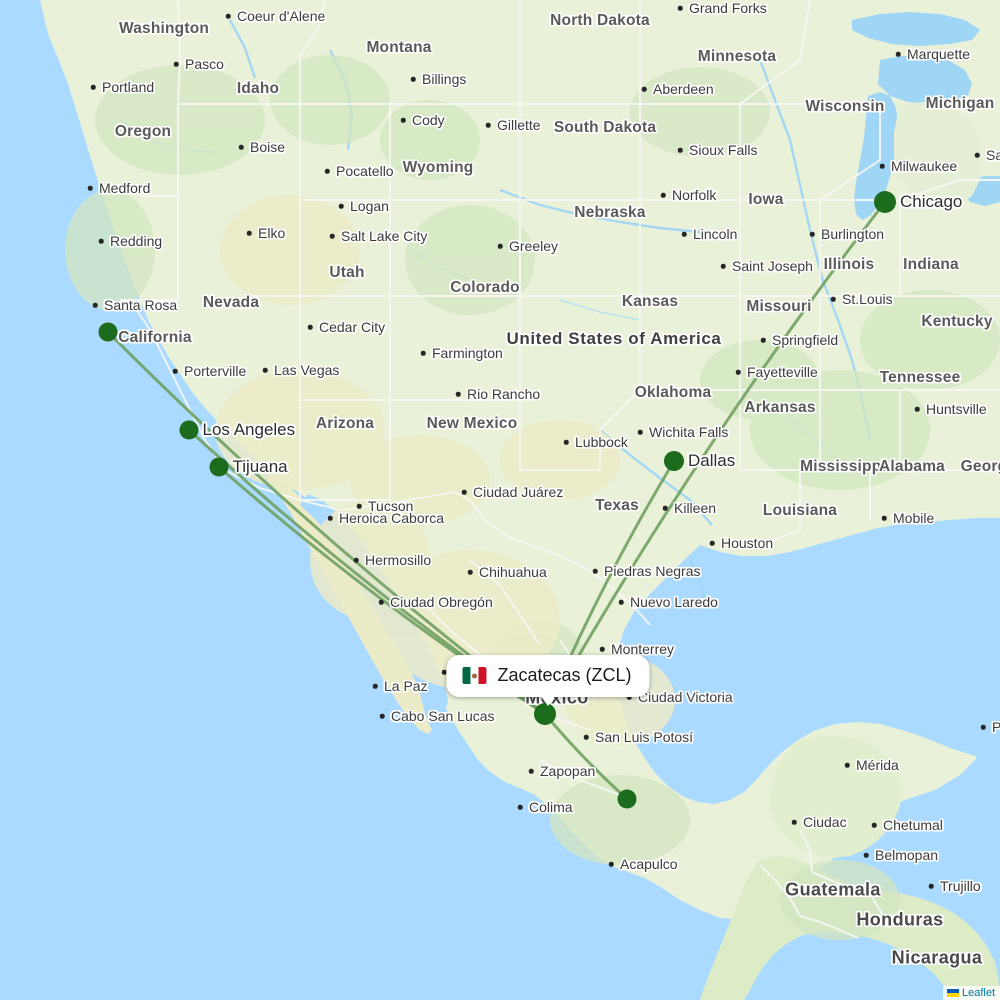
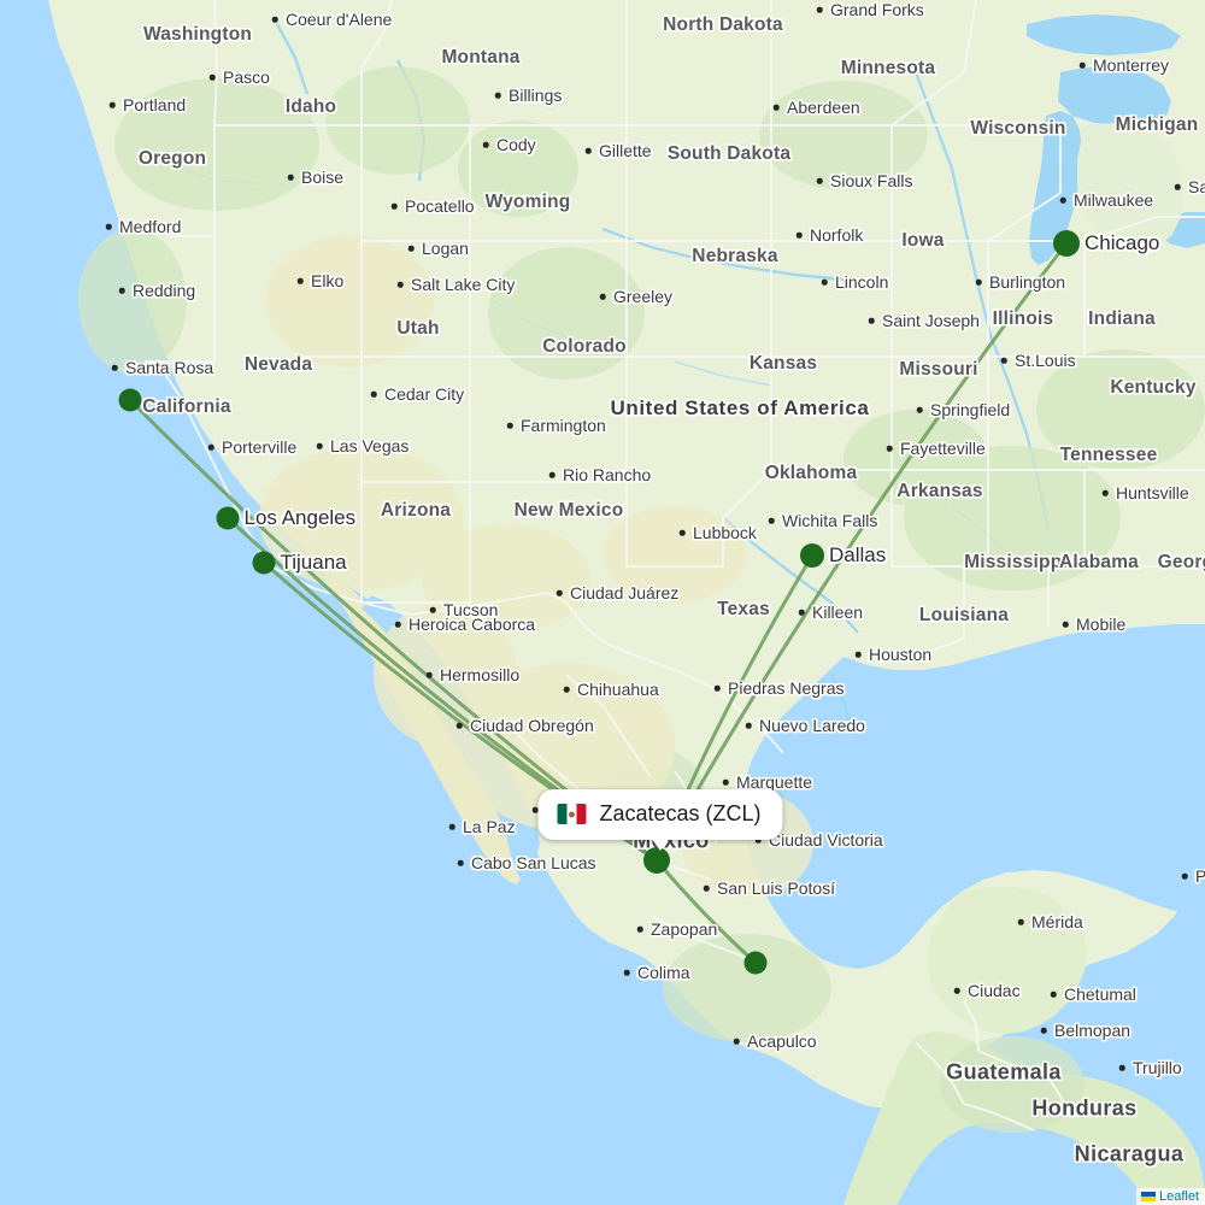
  United States of America
  Guatemala
  Honduras
  Nicaragua
  Mxico
  Washington
  Oregon
  Idaho
  Montana
  North Dakota
  South Dakota
  Minnesota
  Wisconsin
  Michigan
  Nevada
  Utah
  Wyoming
  Nebraska
  Iowa
  Illinois
  Indiana
  Colorado
  Kansas
  Missouri
  Kentucky
  California
  Arizona
  New Mexico
  Oklahoma
  Arkansas
  Tennessee
  Texas
  Louisiana
  Mississippi
  Alabama
  Geor
  Coeur d'Alene
  Pasco
  Portland
  Boise
  Medford
  Redding
  Elko
  Pocatello
  Logan
  Salt Lake City
  Billings
  Cody
  Gillette
  Grand Forks
  Aberdeen
  Sioux Falls
- Marquette
+ Monterrey
  Milwaukee
  Norfolk
  Lincoln
  Saint Joseph
  Burlington
  St.Louis
  Santa Rosa
  Greeley
  Cedar City
  Farmington
  Rio Rancho
  Springfield
  Fayetteville
  Huntsville
  Porterville
  Las Vegas
  Lubbock
  Wichita Falls
  Killeen
  Tucson
  Ciudad Juárez
  Houston
  Mobile
  Heroica Caborca
  Hermosillo
  Chihuahua
  Ciudad Obregón
  Piedras Negras
  Nuevo Laredo
- Monterrey
+ Marquette
  La Paz
  Cabo San Lucas
  Ciudad Victoria
  San Luis Potosí
  Zapopan
  Colima
  Acapulco
  Mérida
  Ciudac
  Chetumal
  Belmopan
  Trujillo
  Los Angeles
  Tijuana
  Chicago
  Dallas
  Zacatecas (ZCL)
  Leaflet
